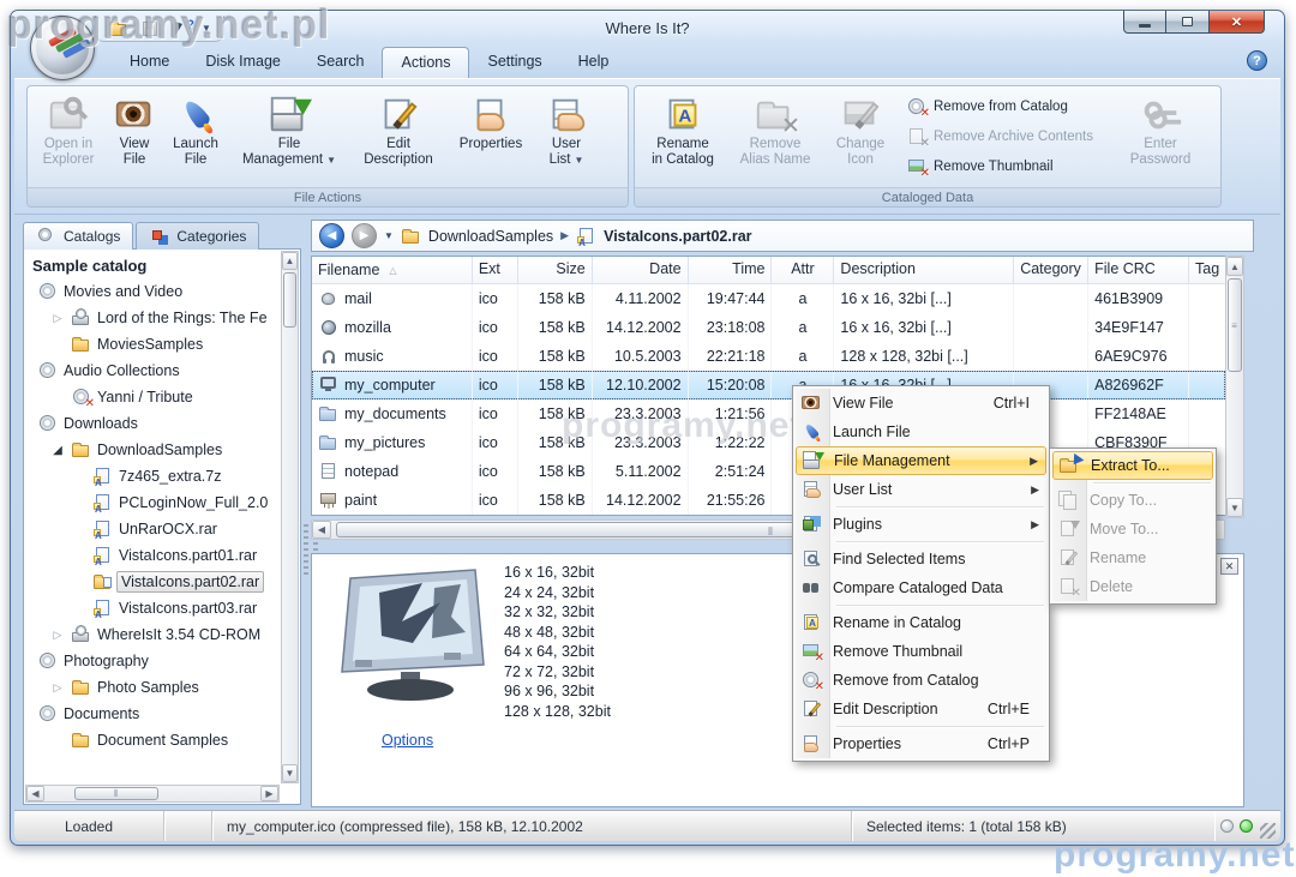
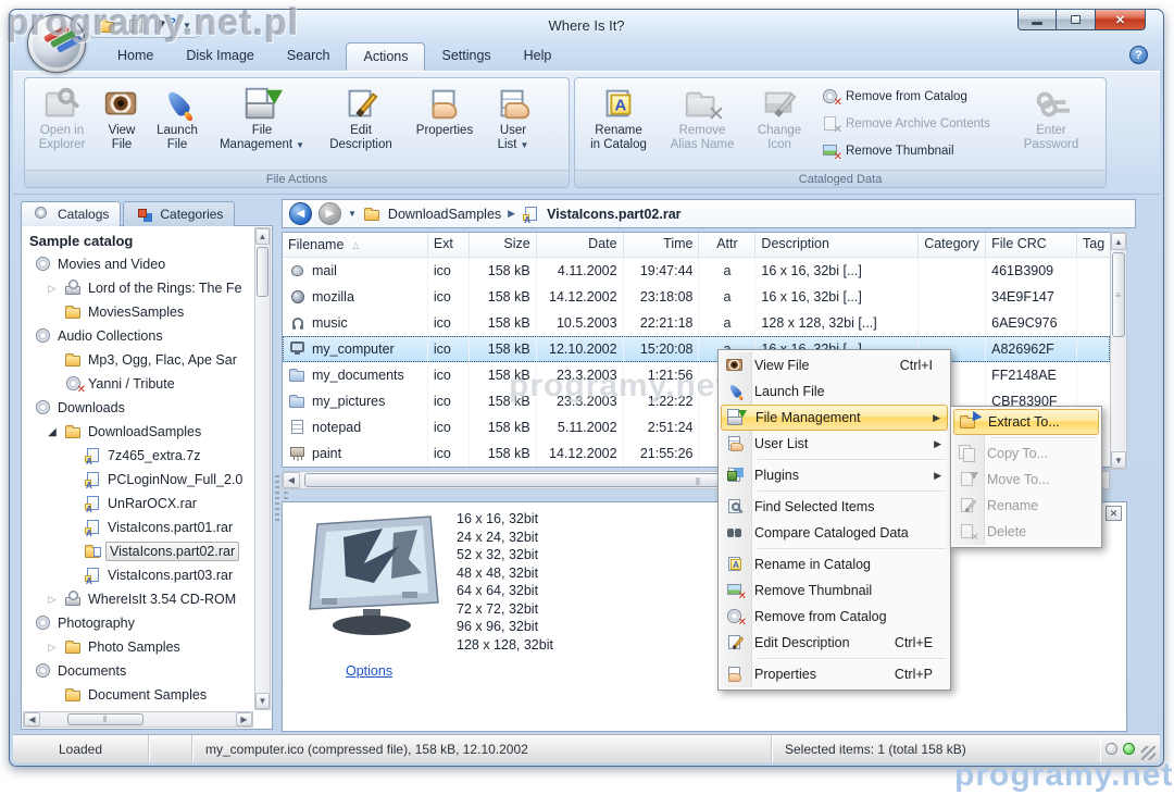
  programy.net.pl
  programy.ne
  programy.net
  Where Is It?
  ?
  ▼
  ✕
  Home
  Disk Image
  Search
  Actions
  Settings
  Help
  ?
  Open in
  Explorer
  View
  File
  Launch
  File
  File
  Management
  ▼
  Edit
  Description
  Properties
  User
  List
  ▼
  File Actions
  Rename
  in Catalog
  ✕
  Remove
  Alias Name
  Change
  Icon
  ✕
  Remove from Catalog
  ✕
  Remove Archive Contents
  ✕
  Remove Thumbnail
  Enter
  Password
  Cataloged Data
  Catalogs
  Categories
  Sample catalog
  Movies and Video
  ▷
  Lord of the Rings: The Fe
  MoviesSamples
  Audio Collections
+ Mp3, Ogg, Flac, Ape Sar
  ✕
  Yanni / Tribute
  Downloads
  ◢
  DownloadSamples
  7z465_extra.7z
  PCLoginNow_Full_2.0
  UnRarOCX.rar
  VistaIcons.part01.rar
  VistaIcons.part02.rar
  VistaIcons.part03.rar
  ▷
  WhereIsIt 3.54 CD-ROM
  Photography
  ▷
  Photo Samples
  Documents
  Document Samples
  ▲
  ▼
  ◀
  ⦀
  ▶
  ◀
  ▶
  ▼
  DownloadSamples
  ▶
  VistaIcons.part02.rar
  Filename
  △
  Ext
  Size
  Date
  Time
  Attr
  Description
  Category
  File CRC
  Tag
  mail
  ico
  158 kB
  4.11.2002
  19:47:44
  a
  16 x 16, 32bi [...]
  461B3909
  mozilla
  ico
  158 kB
  14.12.2002
  23:18:08
  a
  16 x 16, 32bi [...]
  34E9F147
  music
  ico
  158 kB
  10.5.2003
  22:21:18
  a
  128 x 128, 32bi [...]
  6AE9C976
  my_computer
  ico
  158 kB
  12.10.2002
  15:20:08
  A826962F
  my_documents
  ico
  158 kB
  23.3.2003
  1:21:56
  FF2148AE
  my_pictures
  ico
  158 kB
  23.3.2003
  1:22:22
  CBF8390F
  notepad
  ico
  158 kB
  5.11.2002
  2:51:24
  paint
  ico
  158 kB
  14.12.2002
  21:55:26
  ▲
  ≡
  ▼
  ◀
  ⦀
  16 x 16, 32bit
  24 x 24, 32bit
- 32 x 32, 32bit
+ 52 x 32, 32bit
  48 x 48, 32bit
  64 x 64, 32bit
  72 x 72, 32bit
  96 x 96, 32bit
  128 x 128, 32bit
  Options
  ✕
  Loaded
  my_computer.ico (compressed file), 158 kB, 12.10.2002
  Selected items: 1 (total 158 kB)
  View File
  Ctrl+I
  Launch File
  File Management
  ▶
  User List
  ▶
  Plugins
  ▶
  Find Selected Items
  Compare Cataloged Data
  Rename in Catalog
  ✕
  Remove Thumbnail
  ✕
  Remove from Catalog
  Edit Description
  Ctrl+E
  Properties
  Ctrl+P
  Extract To...
  Copy To...
  Move To...
  Rename
  ✕
  Delete
